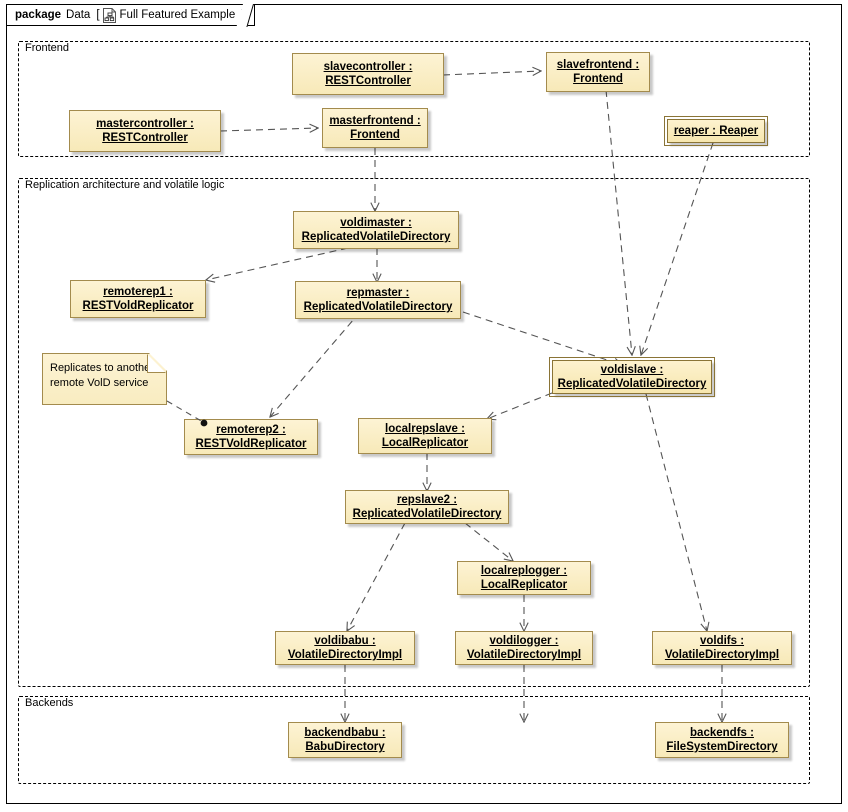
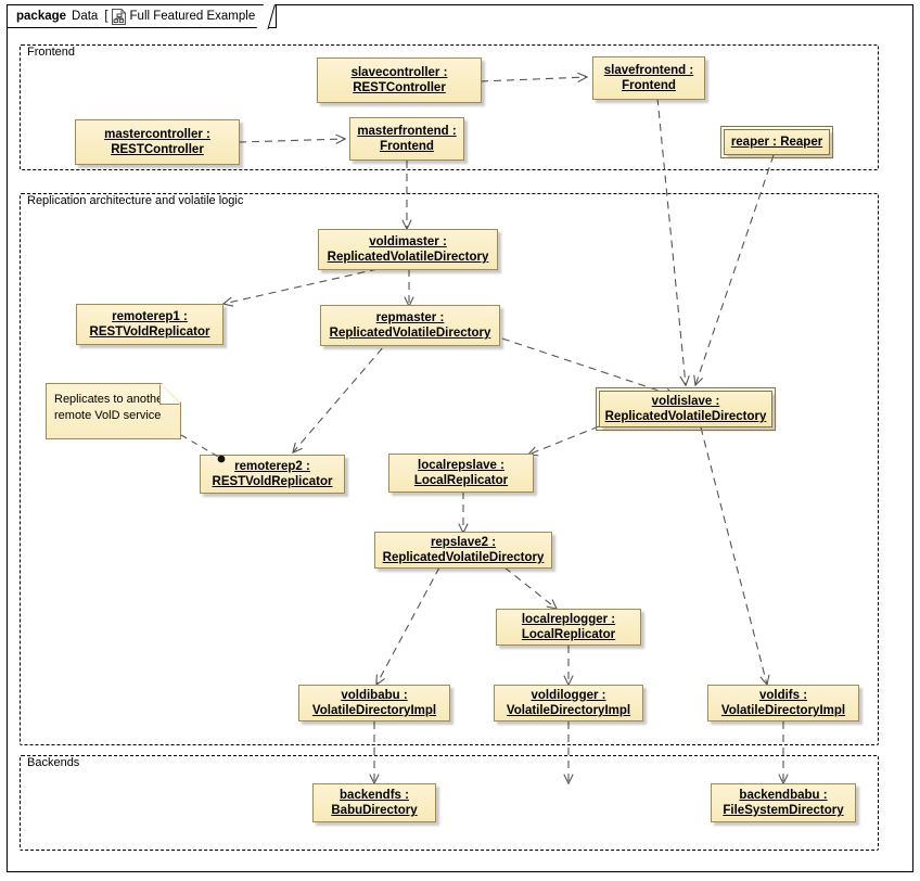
  package
  Data
  [
  Full Featured Example
  Frontend
  Replication architecture and volatile logic
  Backends
  slavecontroller :
  RESTController
  slavefrontend :
  Frontend
  mastercontroller :
  RESTController
  masterfrontend :
  Frontend
  reaper : Reaper
  voldimaster :
  ReplicatedVolatileDirectory
  remoterep1 :
  RESTVoldReplicator
  repmaster :
  ReplicatedVolatileDirectory
  voldislave :
  ReplicatedVolatileDirectory
  remoterep2 :
  RESTVoldReplicator
  localrepslave :
  LocalReplicator
  repslave2 :
  ReplicatedVolatileDirectory
  localreplogger :
  LocalReplicator
  voldibabu :
  VolatileDirectoryImpl
  voldilogger :
  VolatileDirectoryImpl
  voldifs :
  VolatileDirectoryImpl
- backendbabu :
+ backendfs :
  BabuDirectory
- backendfs :
+ backendbabu :
  FileSystemDirectory
  Replicates to anoth
  remote VolD service
